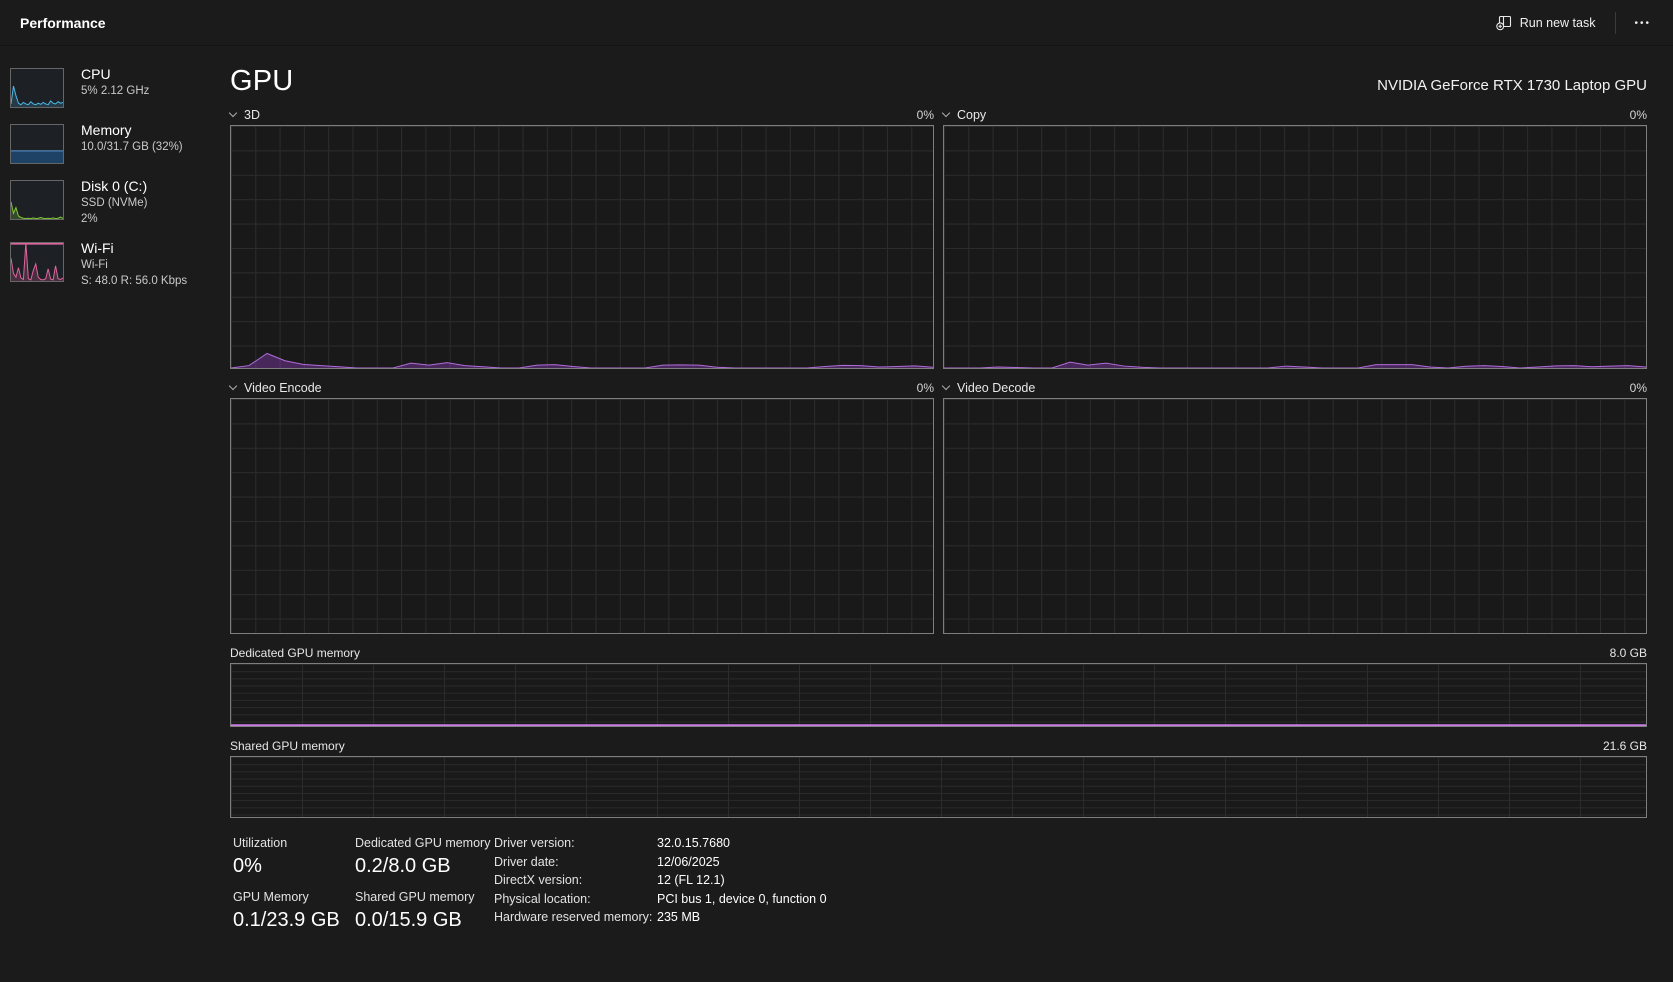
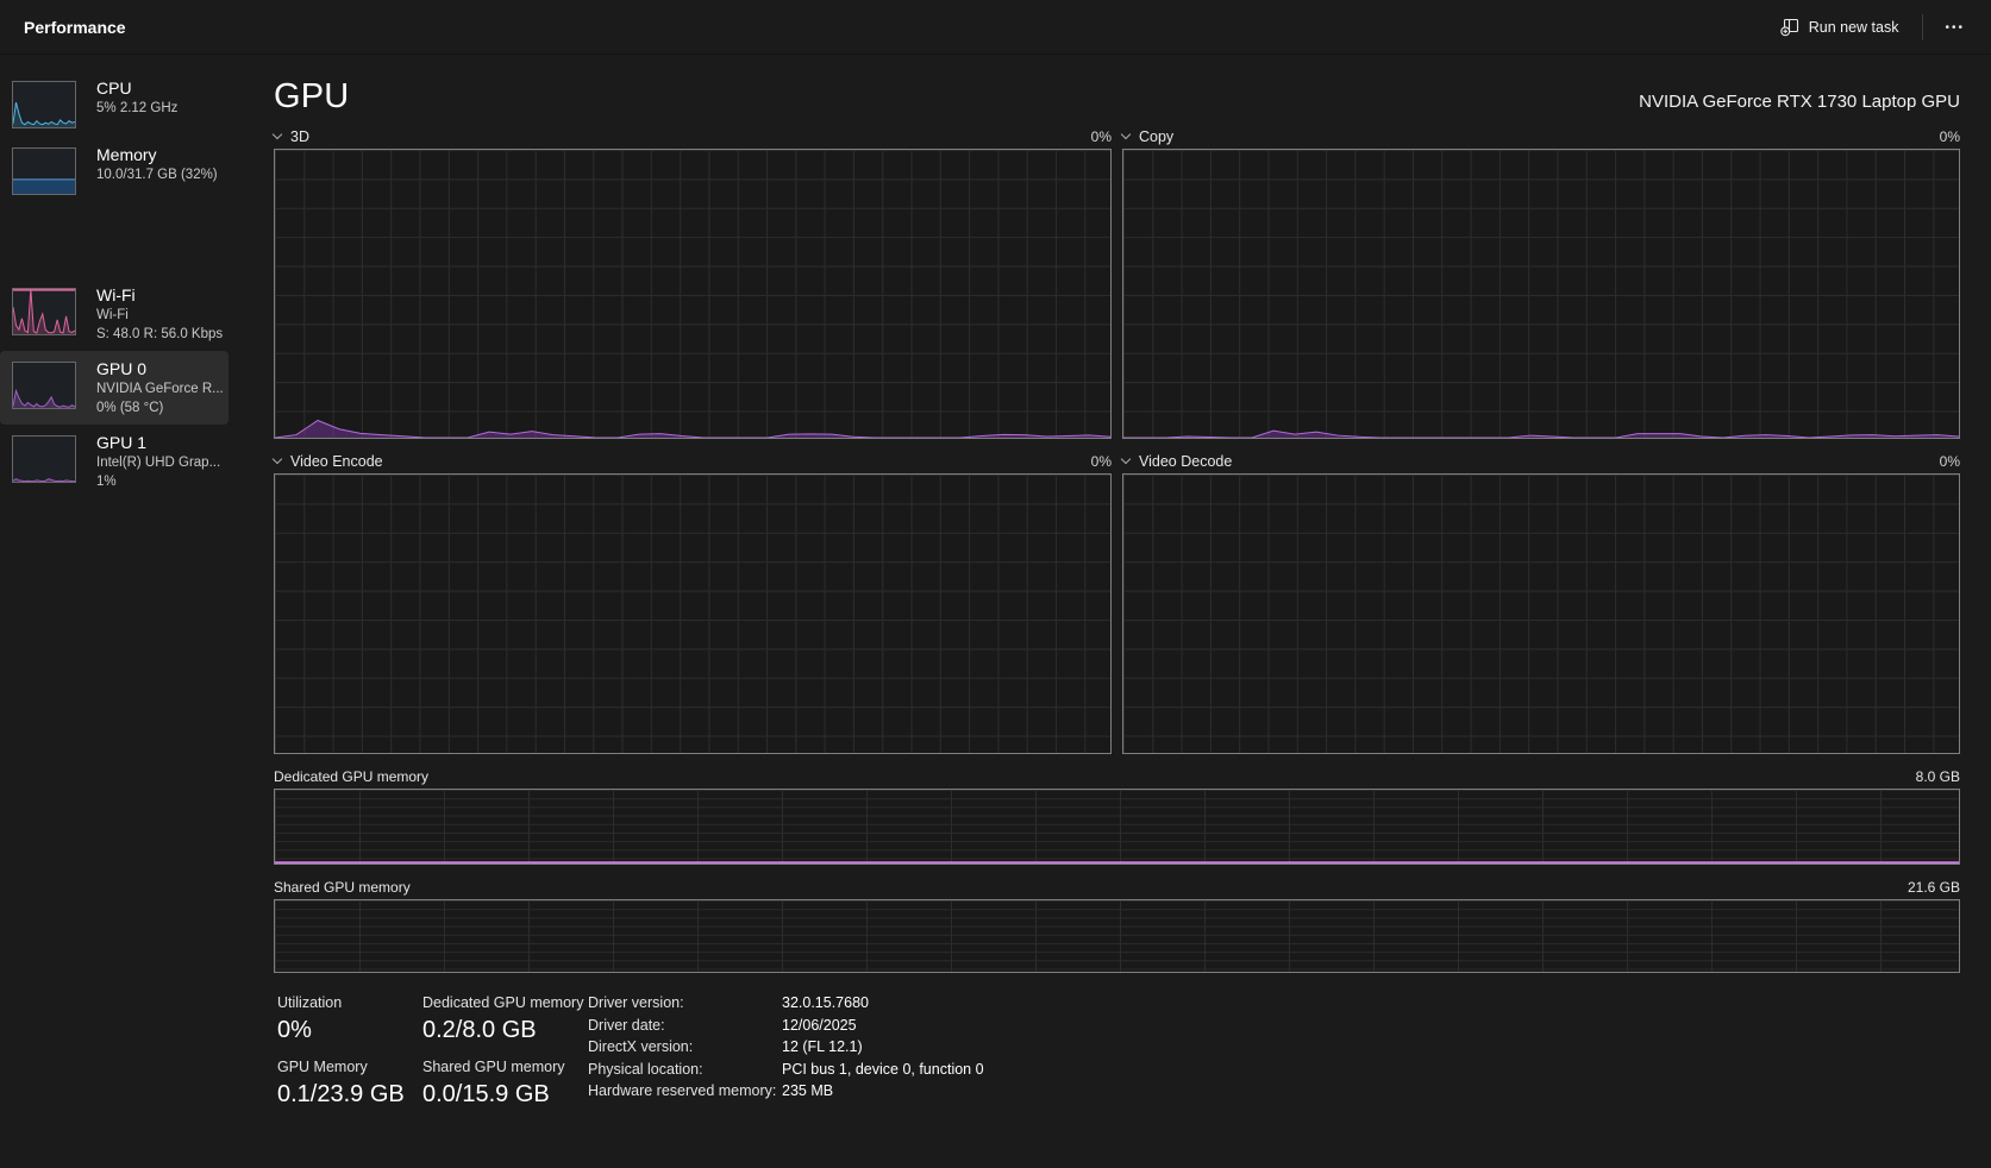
  Performance
  Run new task
  •••
  CPU
  5% 2.12 GHz
  Memory
  10.0/31.7 GB (32%)
- Disk 0 (C:)
- SSD (NVMe)
- 2%
  Wi-Fi
  Wi-Fi
  S: 48.0 R: 56.0 Kbps
+ GPU 0
+ NVIDIA GeForce R...
+ 0% (58 °C)
+ GPU 1
+ Intel(R) UHD Grap...
+ 1%
  GPU
  NVIDIA GeForce RTX 1730 Laptop GPU
  3D
  0%
  Copy
  0%
  Video Encode
  0%
  Video Decode
  0%
  Dedicated GPU memory
  8.0 GB
  Shared GPU memory
  21.6 GB
  Utilization
  0%
  GPU Memory
  0.1/23.9 GB
  Dedicated GPU memory
  0.2/8.0 GB
  Shared GPU memory
  0.0/15.9 GB
  Driver version:
  32.0.15.7680
  Driver date:
  12/06/2025
  DirectX version:
  12 (FL 12.1)
  Physical location:
  PCI bus 1, device 0, function 0
  Hardware reserved memory:
  235 MB
